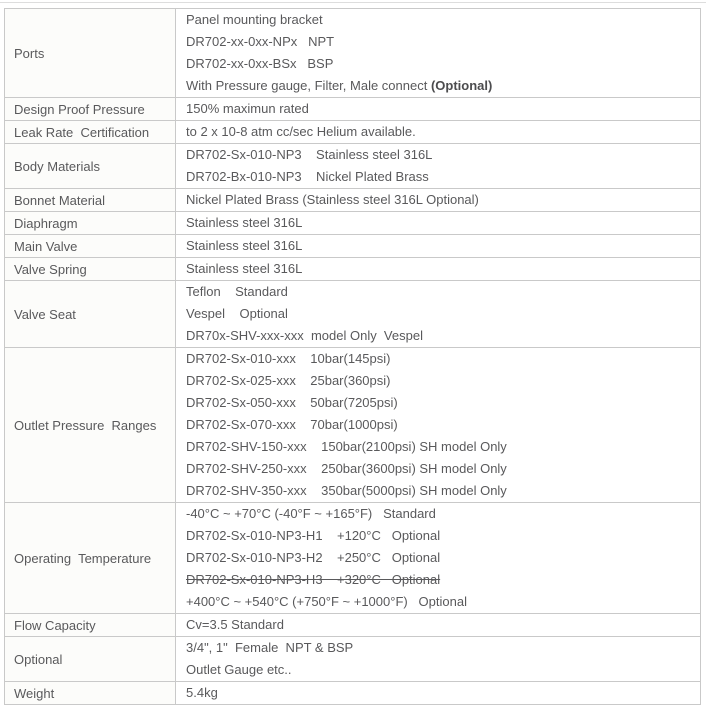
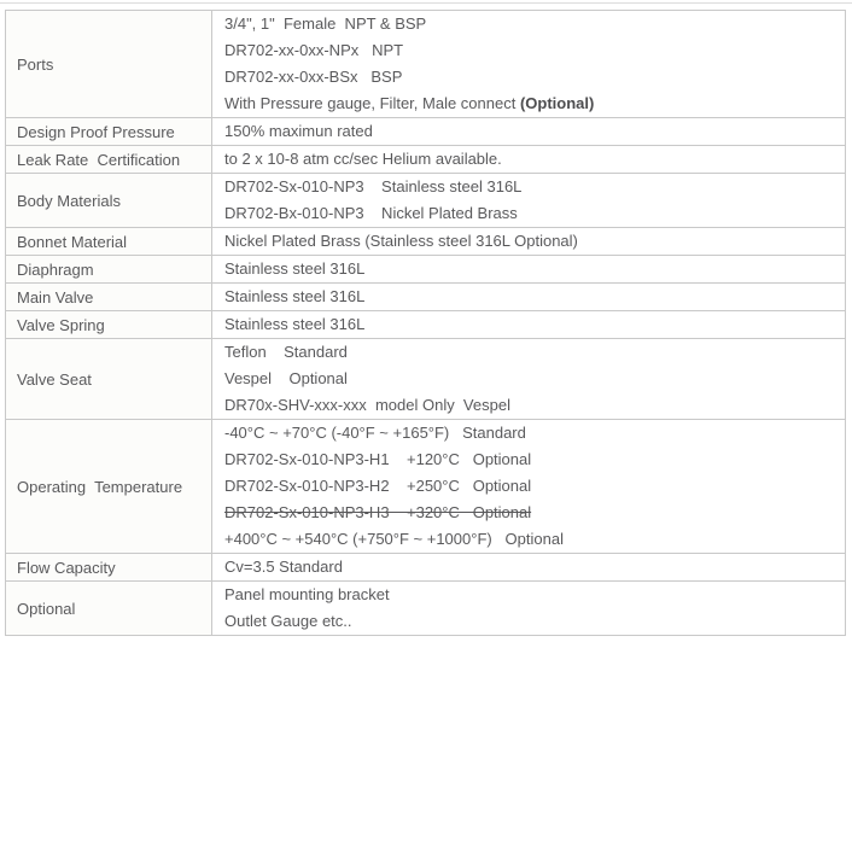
- Ports	Panel mounting bracketDR702-xx-0xx-NPx NPTDR702-xx-0xx-BSx BSPWith Pressure gauge, Filter, Male connect (Optional)
+ Ports	3/4", 1" Female NPT & BSPDR702-xx-0xx-NPx NPTDR702-xx-0xx-BSx BSPWith Pressure gauge, Filter, Male connect (Optional)
  Design Proof Pressure	150% maximun rated
  Leak Rate Certification	to 2 x 10-8 atm cc/sec Helium available.
  Body Materials	DR702-Sx-010-NP3 Stainless steel 316LDR702-Bx-010-NP3 Nickel Plated Brass
  Bonnet Material	Nickel Plated Brass (Stainless steel 316L Optional)
  Diaphragm	Stainless steel 316L
  Main Valve	Stainless steel 316L
  Valve Spring	Stainless steel 316L
  Valve Seat	Teflon StandardVespel OptionalDR70x-SHV-xxx-xxx model Only Vespel
- Outlet Pressure Ranges	DR702-Sx-010-xxx 10bar(145psi)DR702-Sx-025-xxx 25bar(360psi)DR702-Sx-050-xxx 50bar(7205psi)DR702-Sx-070-xxx 70bar(1000psi)DR702-SHV-150-xxx 150bar(2100psi) SH model OnlyDR702-SHV-250-xxx 250bar(3600psi) SH model OnlyDR702-SHV-350-xxx 350bar(5000psi) SH model Only
  Operating Temperature	-40°C ~ +70°C (-40°F ~ +165°F) StandardDR702-Sx-010-NP3-H1 +120°C OptionalDR702-Sx-010-NP3-H2 +250°C OptionalDR702-Sx-010-NP3-H3 +320°C Optional+400°C ~ +540°C (+750°F ~ +1000°F) Optional
  Flow Capacity	Cv=3.5 Standard
- Optional	3/4", 1" Female NPT & BSPOutlet Gauge etc..
+ Optional	Panel mounting bracketOutlet Gauge etc..
- Weight	5.4kg
